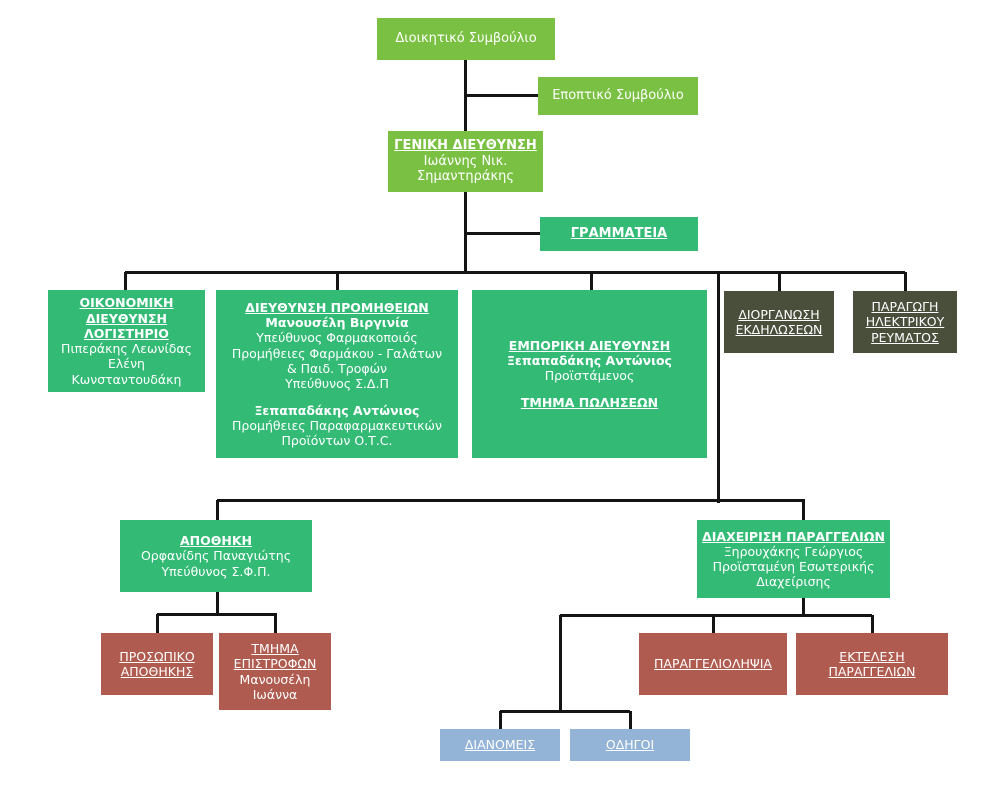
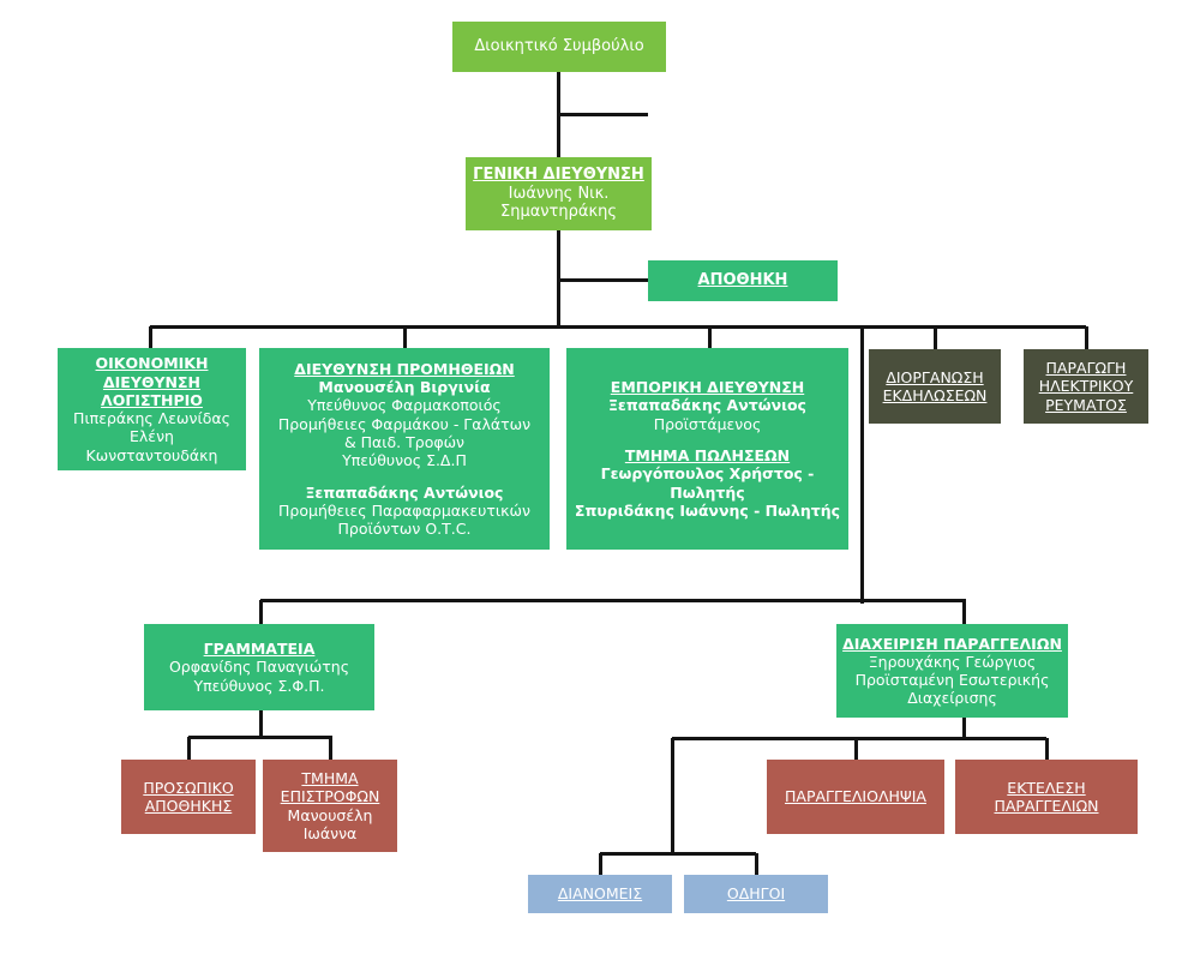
  Διοικητικό Συμβούλιο
- Εποπτικό Συμβούλιο
  ΓΕΝΙΚΗ ΔΙΕΥΘΥΝΣΗ
  Ιωάννης Νικ.
  Σημαντηράκης
- ΓΡΑΜΜΑΤΕΙΑ
+ ΑΠΟΘΗΚΗ
  ΟΙΚΟΝΟΜΙΚΗ
  ΔΙΕΥΘΥΝΣΗ
  ΛΟΓΙΣΤΗΡΙΟ
  Πιπεράκης Λεωνίδας
  Ελένη Κωνσταντουδάκη
  ΔΙΕΥΘΥΝΣΗ ΠΡΟΜΗΘΕΙΩΝ
  Μανουσέλη Βιργινία
  Υπεύθυνος Φαρμακοποιός
  Προμήθειες Φαρμάκου - Γαλάτων
  & Παιδ. Τροφών
  Υπεύθυνος Σ.Δ.Π
  Ξεπαπαδάκης Αντώνιος
  Προμήθειες Παραφαρμακευτικών
  Προϊόντων Ο.Τ.C.
  ΕΜΠΟΡΙΚΗ ΔΙΕΥΘΥΝΣΗ
  Ξεπαπαδάκης Αντώνιος
  Προϊστάμενος
  ΤΜΗΜΑ ΠΩΛΗΣΕΩΝ
+ Γεωργόπουλος Χρήστος - Πωλητής
+ Σπυριδάκης Ιωάννης - Πωλητής
  ΔΙΟΡΓΑΝΩΣΗ
  ΕΚΔΗΛΩΣΕΩΝ
  ΠΑΡΑΓΩΓΗ
  ΗΛΕΚΤΡΙΚΟΥ
  ΡΕΥΜΑΤΟΣ
- ΑΠΟΘΗΚΗ
+ ΓΡΑΜΜΑΤΕΙΑ
  Ορφανίδης Παναγιώτης
  Υπεύθυνος Σ.Φ.Π.
  ΔΙΑΧΕΙΡΙΣΗ ΠΑΡΑΓΓΕΛΙΩΝ
  Ξηρουχάκης Γεώργιος
  Προϊσταμένη Εσωτερικής
  Διαχείρισης
  ΠΡΟΣΩΠΙΚΟ
  ΑΠΟΘΗΚΗΣ
  ΤΜΗΜΑ
  ΕΠΙΣΤΡΟΦΩΝ
  Μανουσέλη
  Ιωάννα
  ΠΑΡΑΓΓΕΛΙΟΛΗΨΙΑ
  ΕΚΤΕΛΕΣΗ
  ΠΑΡΑΓΓΕΛΙΩΝ
  ΔΙΑΝΟΜΕΙΣ
  ΟΔΗΓΟΙ
